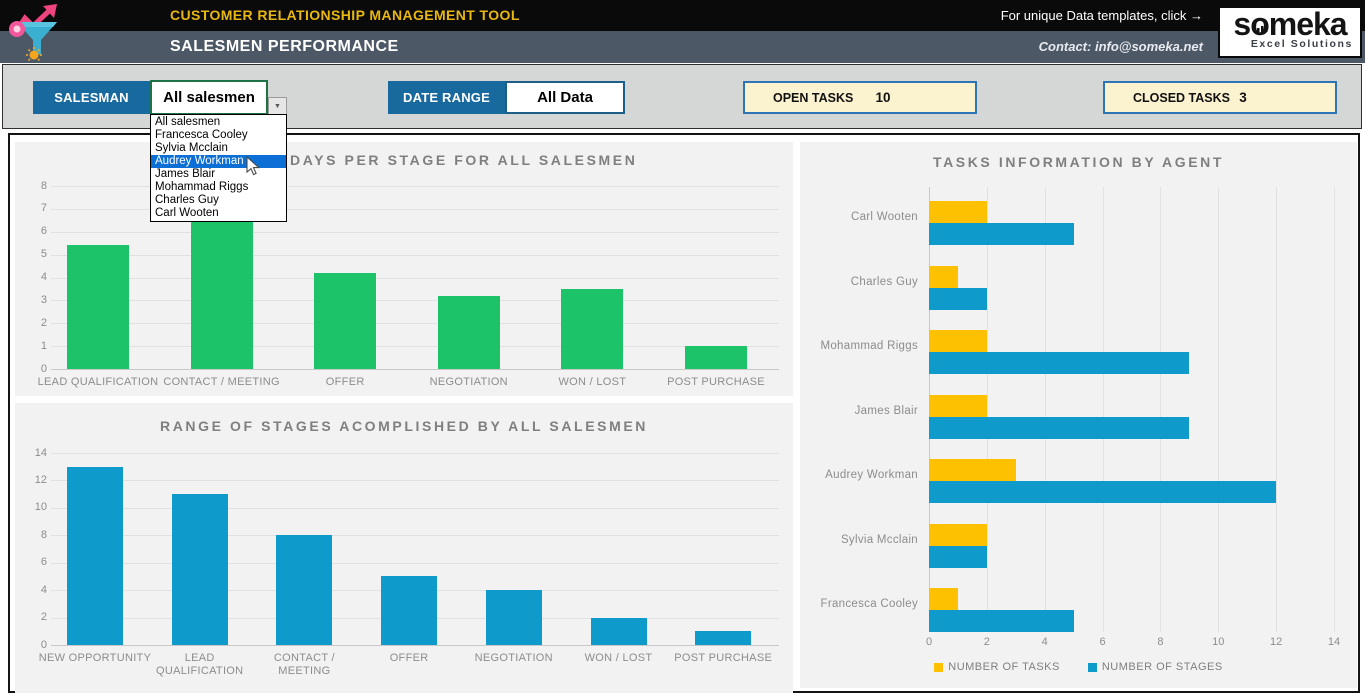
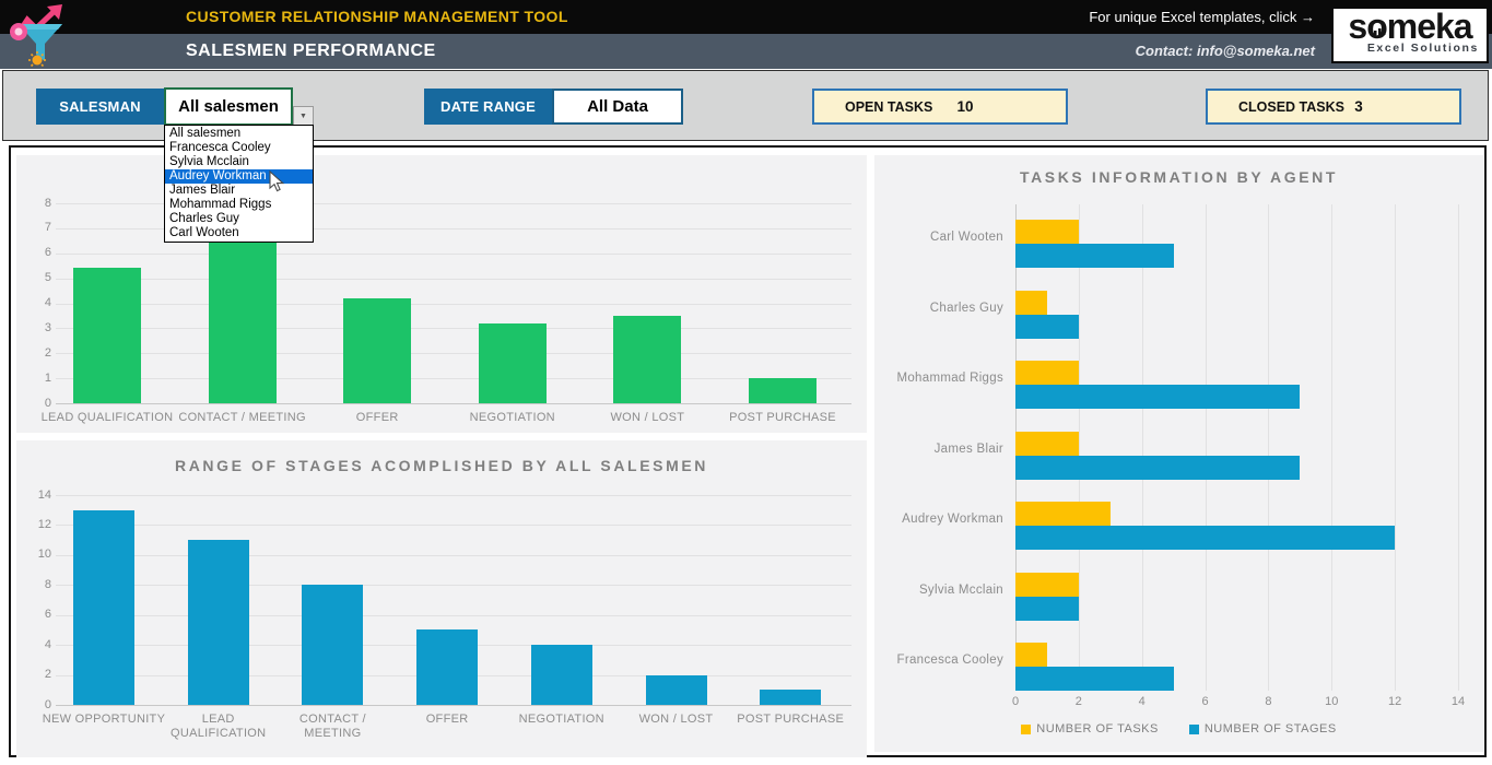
  CUSTOMER RELATIONSHIP MANAGEMENT TOOL
- For unique Data templates, click →
+ For unique Excel templates, click →
  SALESMEN PERFORMANCE
  Contact: info@someka.net
  someka
  Excel Solutions
  SALESMAN
  All salesmen
  DATE RANGE
  All Data
  OPEN TASKS
  10
  CLOSED TASKS
  3
- DAYS PER STAGE FOR ALL SALESMEN
  0
  1
  2
  3
  4
  5
  6
  7
  8
  LEAD QUALIFICATION
  CONTACT / MEETING
  OFFER
  NEGOTIATION
  WON / LOST
  POST PURCHASE
  RANGE OF STAGES ACOMPLISHED BY ALL SALESMEN
  0
  2
  4
  6
  8
  10
  12
  14
  NEW OPPORTUNITY
  LEAD
  QUALIFICATION
  CONTACT /
  MEETING
  OFFER
  NEGOTIATION
  WON / LOST
  POST PURCHASE
  TASKS INFORMATION BY AGENT
  0
  2
  4
  6
  8
  10
  12
  14
  Carl Wooten
  Charles Guy
  Mohammad Riggs
  James Blair
  Audrey Workman
  Sylvia Mcclain
  Francesca Cooley
  NUMBER OF TASKS
  NUMBER OF STAGES
  All salesmen
  Francesca Cooley
  Sylvia Mcclain
  Audrey Workman
  James Blair
  Mohammad Riggs
  Charles Guy
  Carl Wooten
